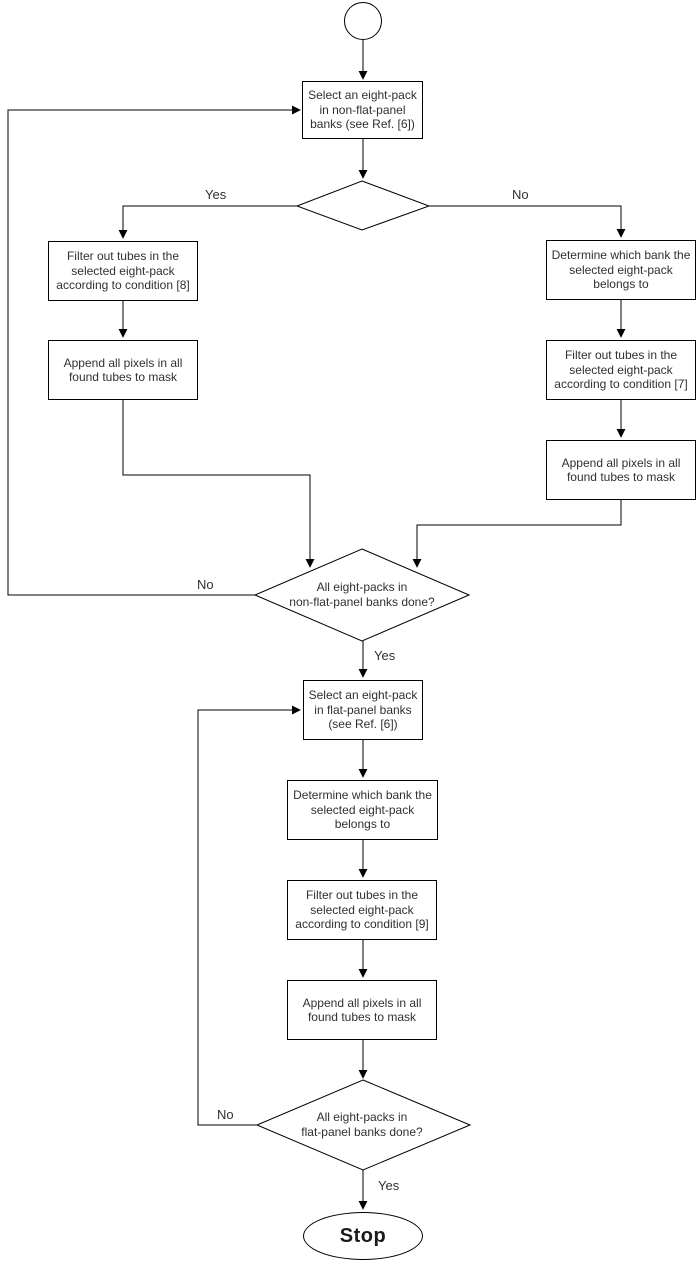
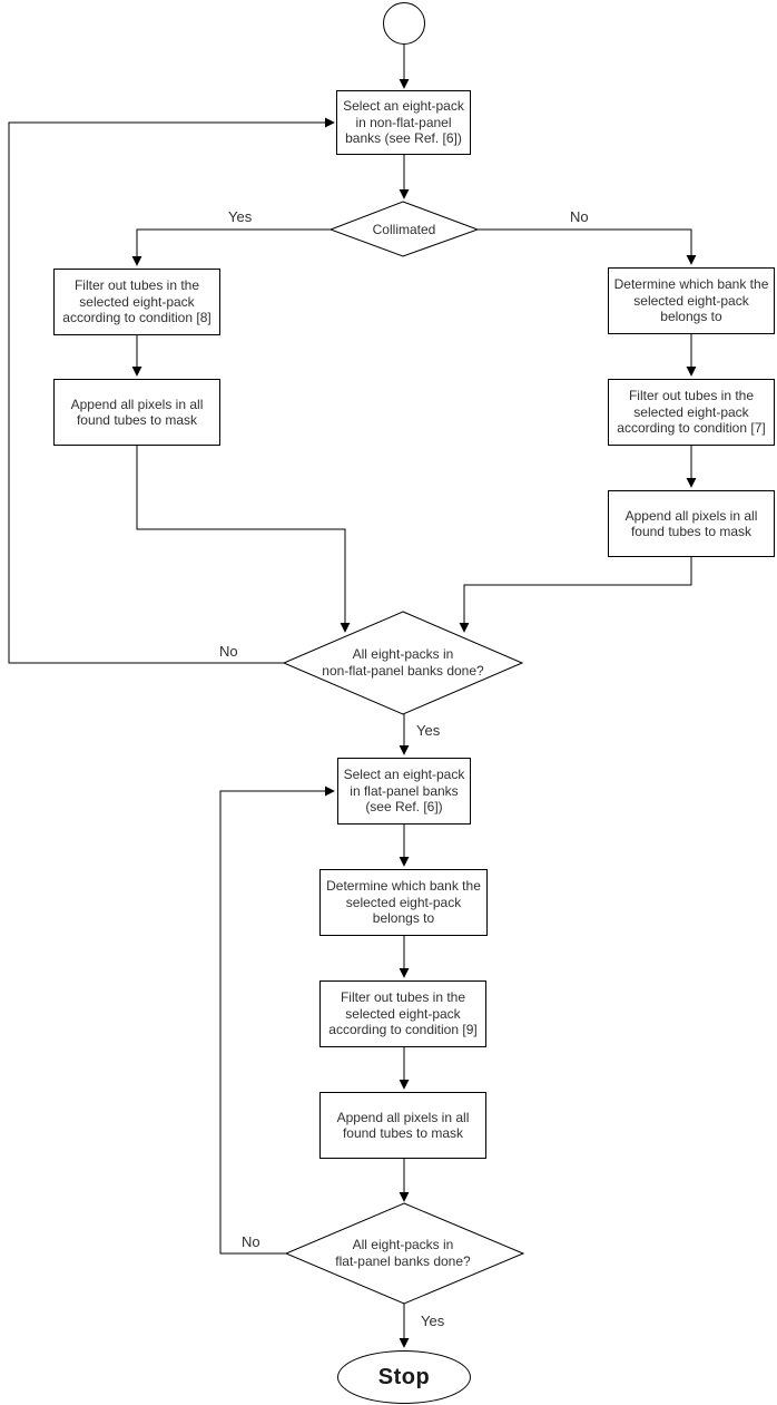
  Select an eight-pack
  in non-flat-panel
  banks (see Ref. [6])
  Filter out tubes in the
  selected eight-pack
  according to condition [8]
  Append all pixels in all
  found tubes to mask
  Determine which bank the
  selected eight-pack
  belongs to
  Filter out tubes in the
  selected eight-pack
  according to condition [7]
  Append all pixels in all
  found tubes to mask
  Select an eight-pack
  in flat-panel banks
  (see Ref. [6])
  Determine which bank the
  selected eight-pack
  belongs to
  Filter out tubes in the
  selected eight-pack
  according to condition [9]
  Append all pixels in all
  found tubes to mask
+ Collimated
  All eight-packs in
  non-flat-panel banks done?
  All eight-packs in
  flat-panel banks done?
  Stop
  Yes
  No
  No
  Yes
  No
  Yes
